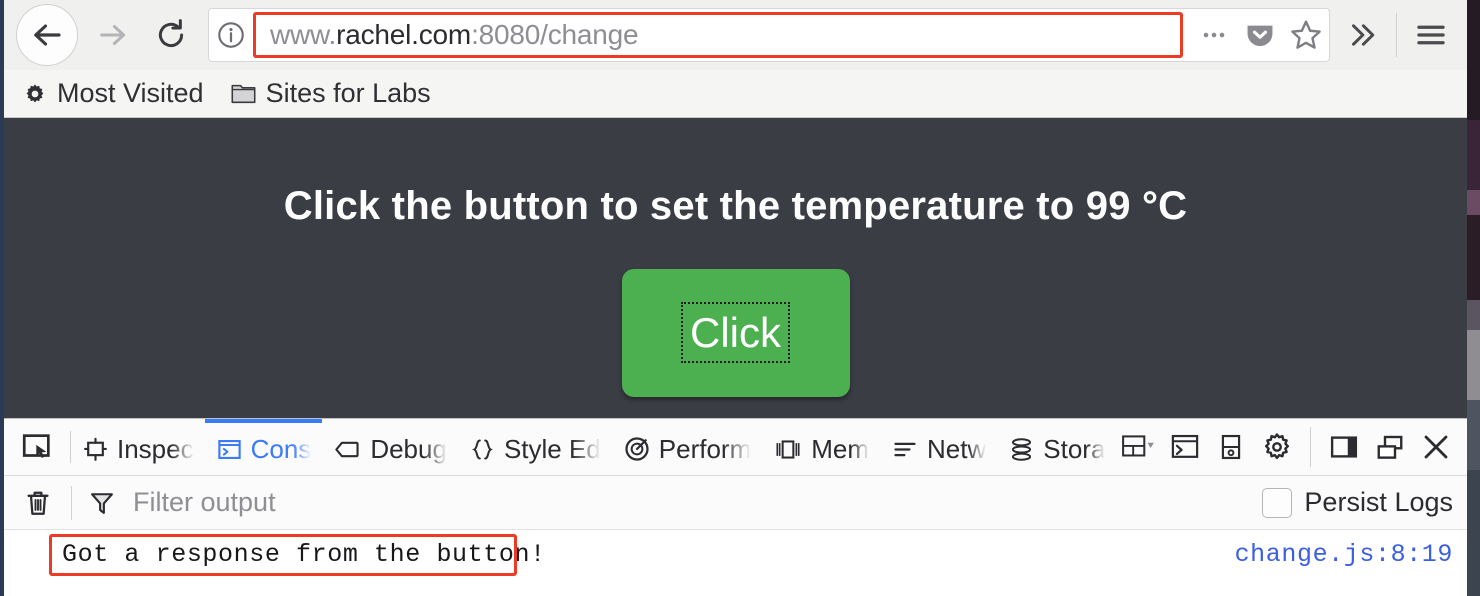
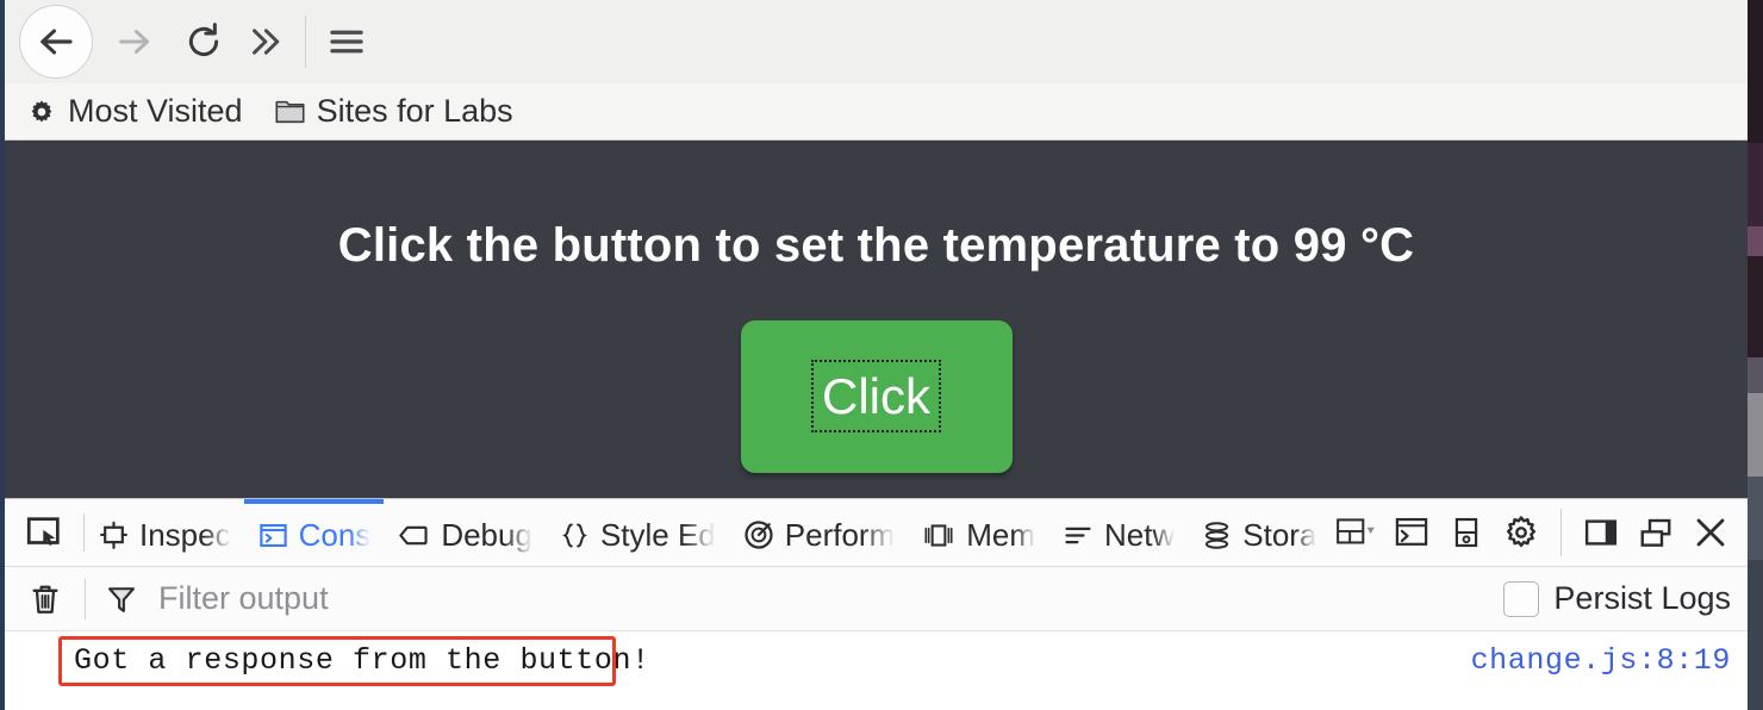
- www.rachel.com:8080/change
  Most Visited
  Sites for Labs
  Click the button to set the temperature to 99 °C
  Click
  Inspec
  Cons
  Debug
  Style Ed
  Perform
  Mem
  Netw
  Stora
  Filter output
  Persist Logs
  Got a response from the button!
  change.js:8:19
